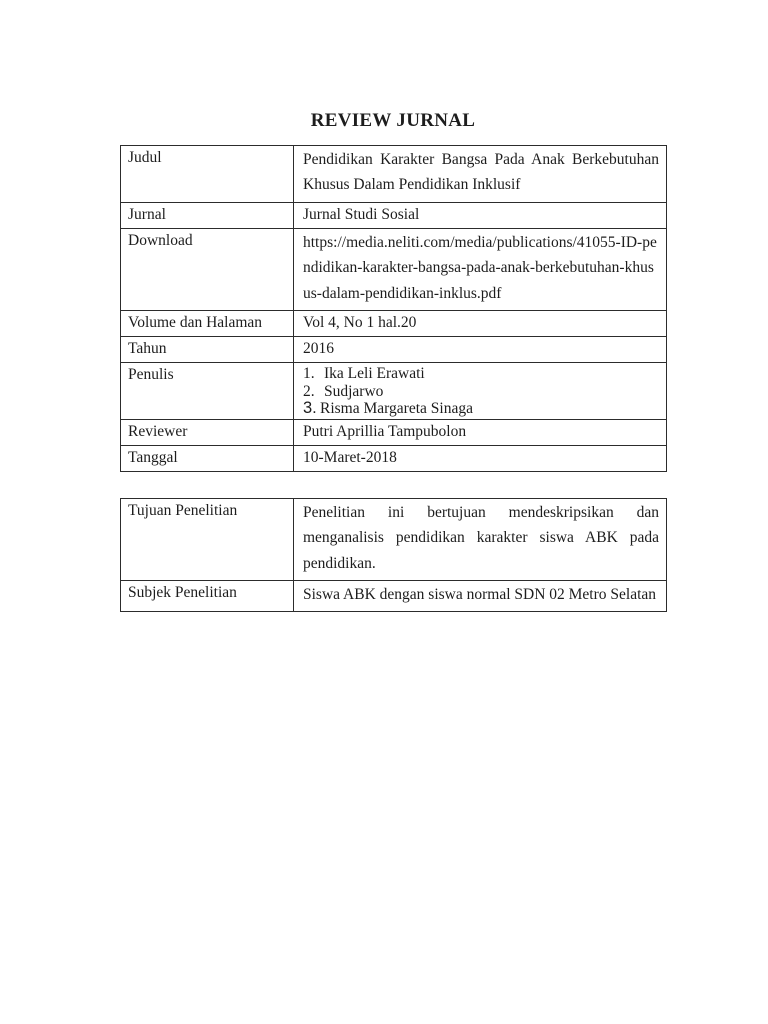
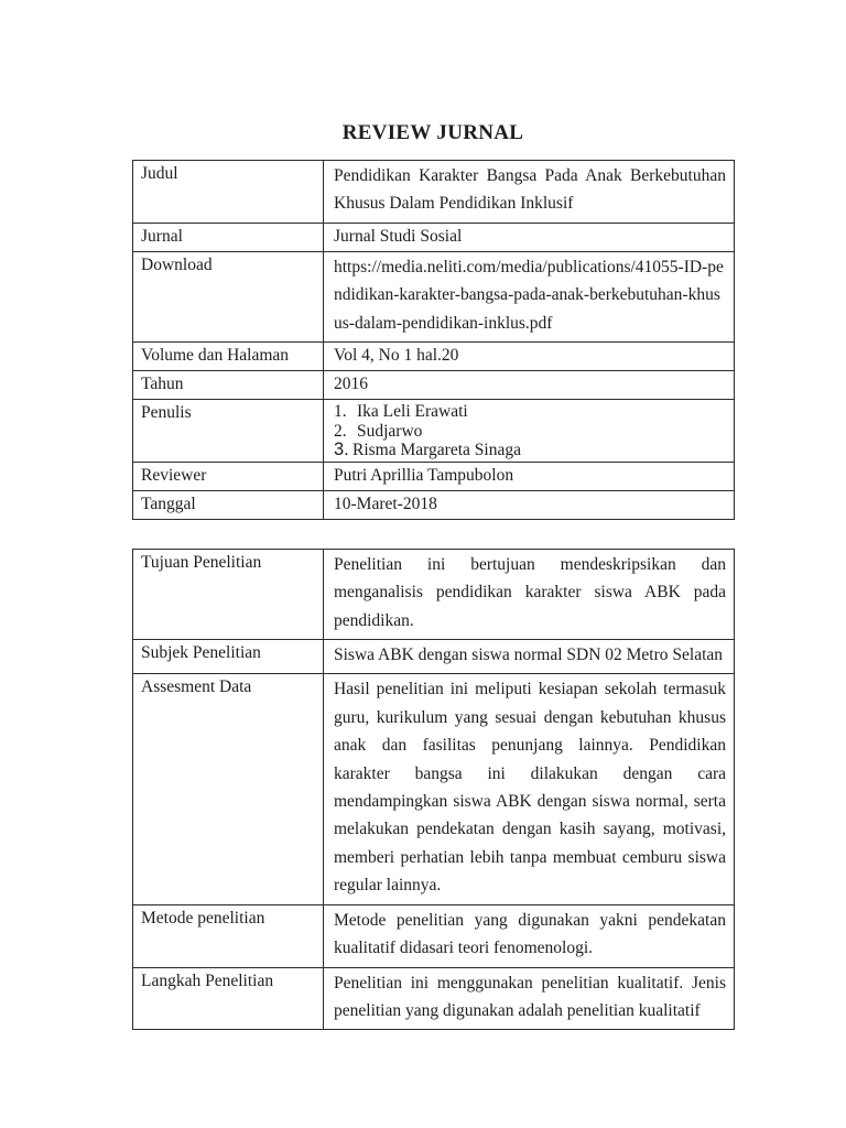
  REVIEW JURNAL
  Judul	Pendidikan Karakter Bangsa Pada Anak Berkebutuhan Khusus Dalam Pendidikan Inklusif
  Jurnal	Jurnal Studi Sosial
  Download	https://media.neliti.com/media/publications/41055-ID-pendidikan-karakter-bangsa-pada-anak-berkebutuhan-khusus-dalam-pendidikan-inklus.pdf
  Volume dan Halaman	Vol 4, No 1 hal.20
  Tahun	2016
  Penulis	1. Ika Leli Erawati 2. Sudjarwo 3. Risma Margareta Sinaga
  Reviewer	Putri Aprillia Tampubolon
  Tanggal	10-Maret-2018
  Tujuan Penelitian	Penelitian ini bertujuan mendeskripsikan dan menganalisis pendidikan karakter siswa ABK pada pendidikan.
  Subjek Penelitian	Siswa ABK dengan siswa normal SDN 02 Metro Selatan
+ Assesment Data	Hasil penelitian ini meliputi kesiapan sekolah termasuk guru, kurikulum yang sesuai dengan kebutuhan khusus anak dan fasilitas penunjang lainnya. Pendidikan karakter bangsa ini dilakukan dengan cara mendampingkan siswa ABK dengan siswa normal, serta melakukan pendekatan dengan kasih sayang, motivasi, memberi perhatian lebih tanpa membuat cemburu siswa regular lainnya.
+ Metode penelitian	Metode penelitian yang digunakan yakni pendekatan kualitatif didasari teori fenomenologi.
+ Langkah Penelitian	Penelitian ini menggunakan penelitian kualitatif. Jenis penelitian yang digunakan adalah penelitian kualitatif
